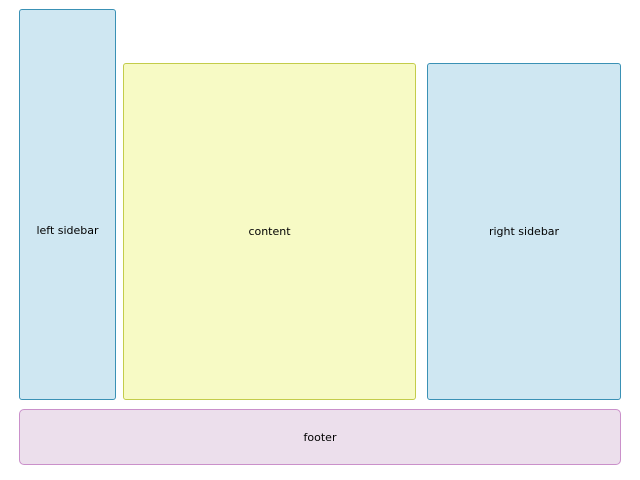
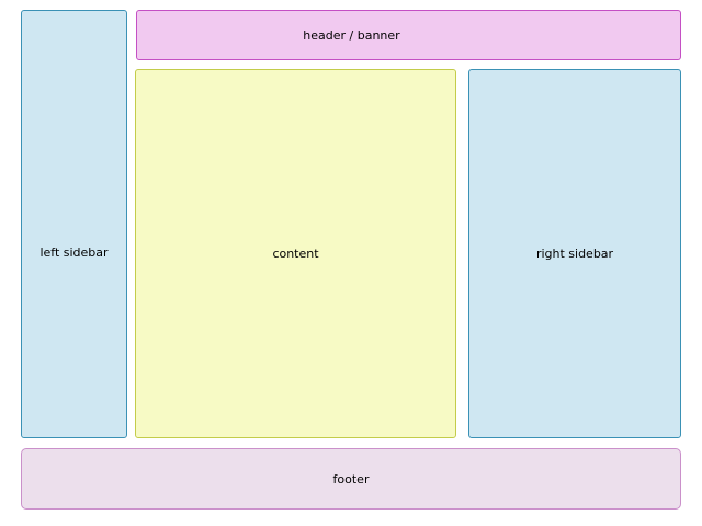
+ header / banner
  left sidebar
  content
  right sidebar
  footer
